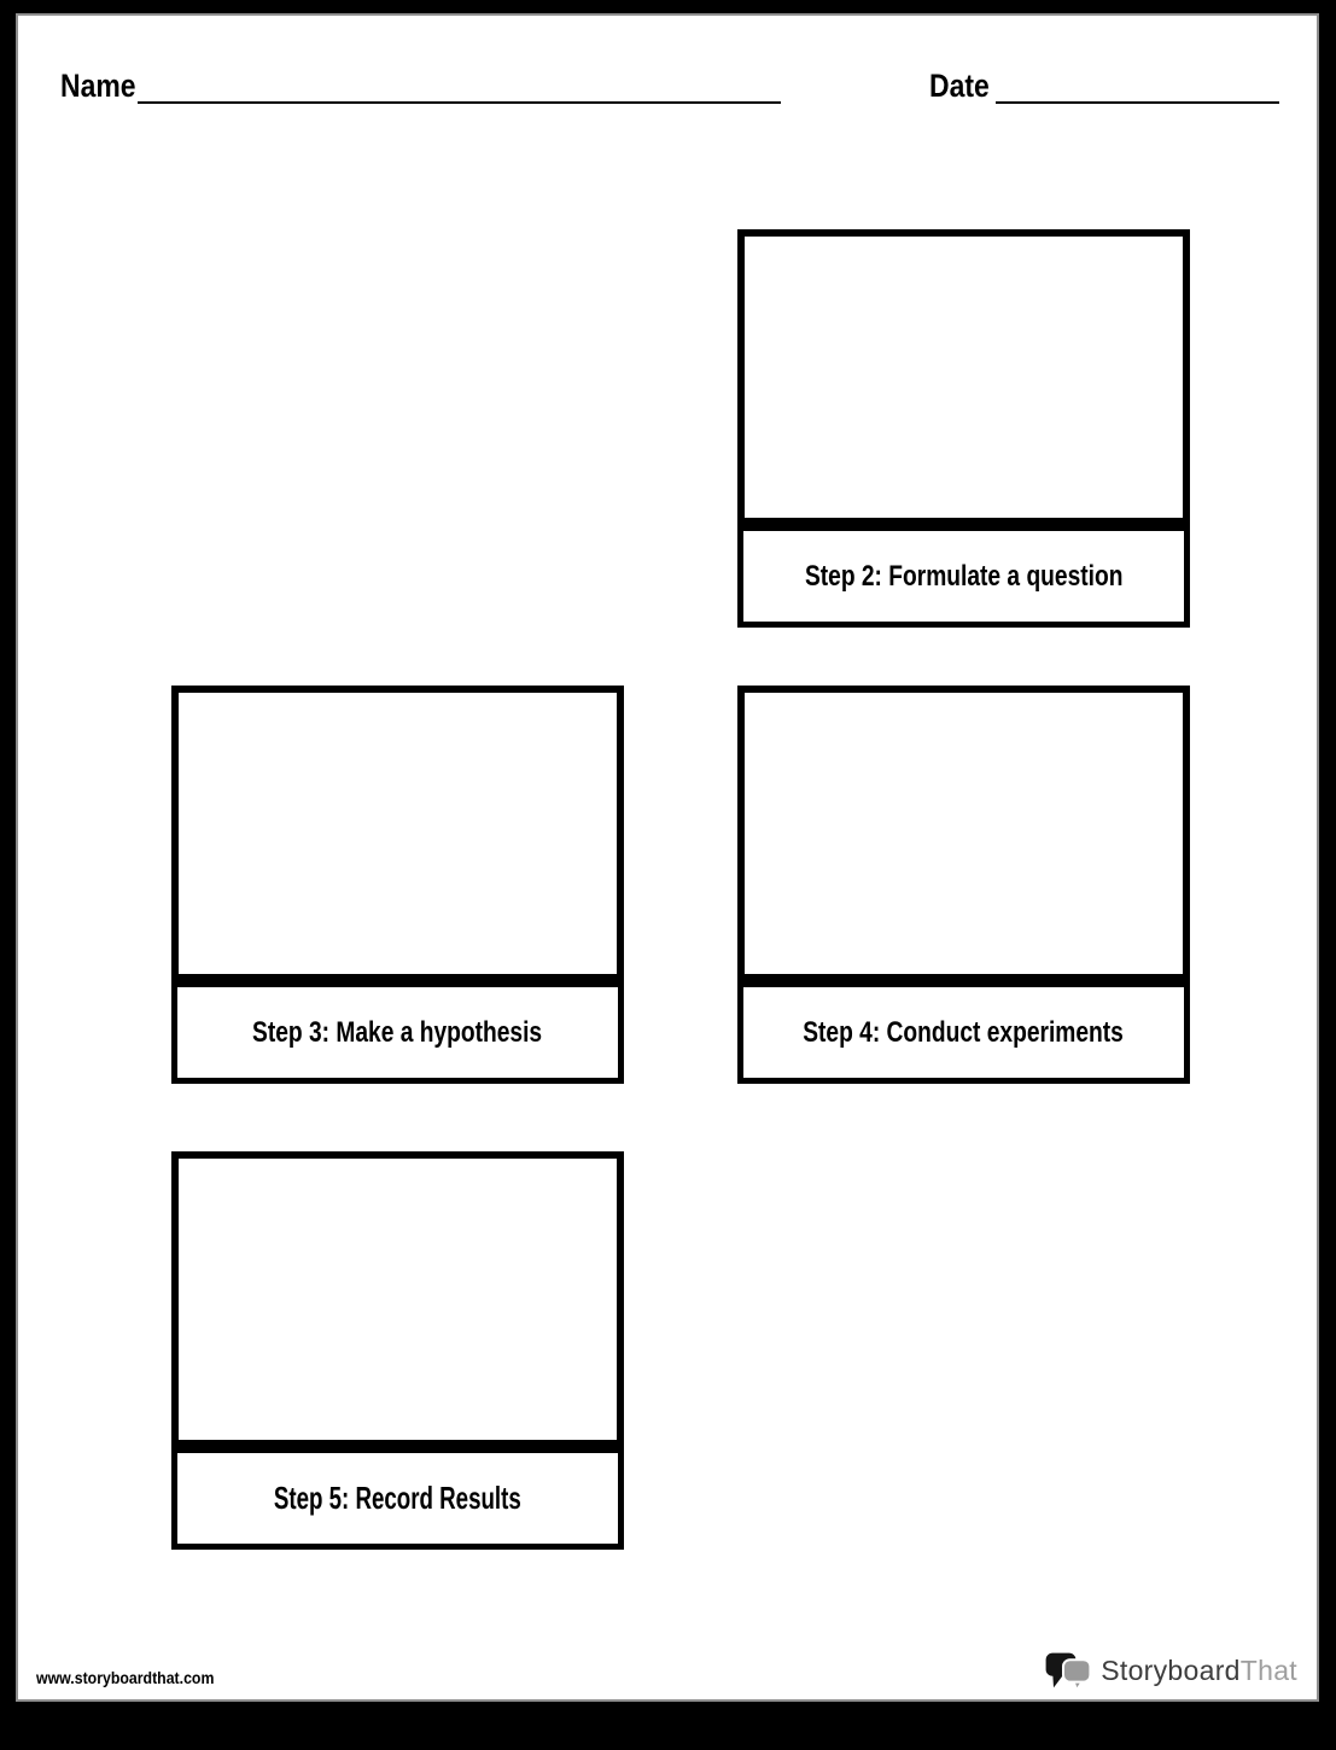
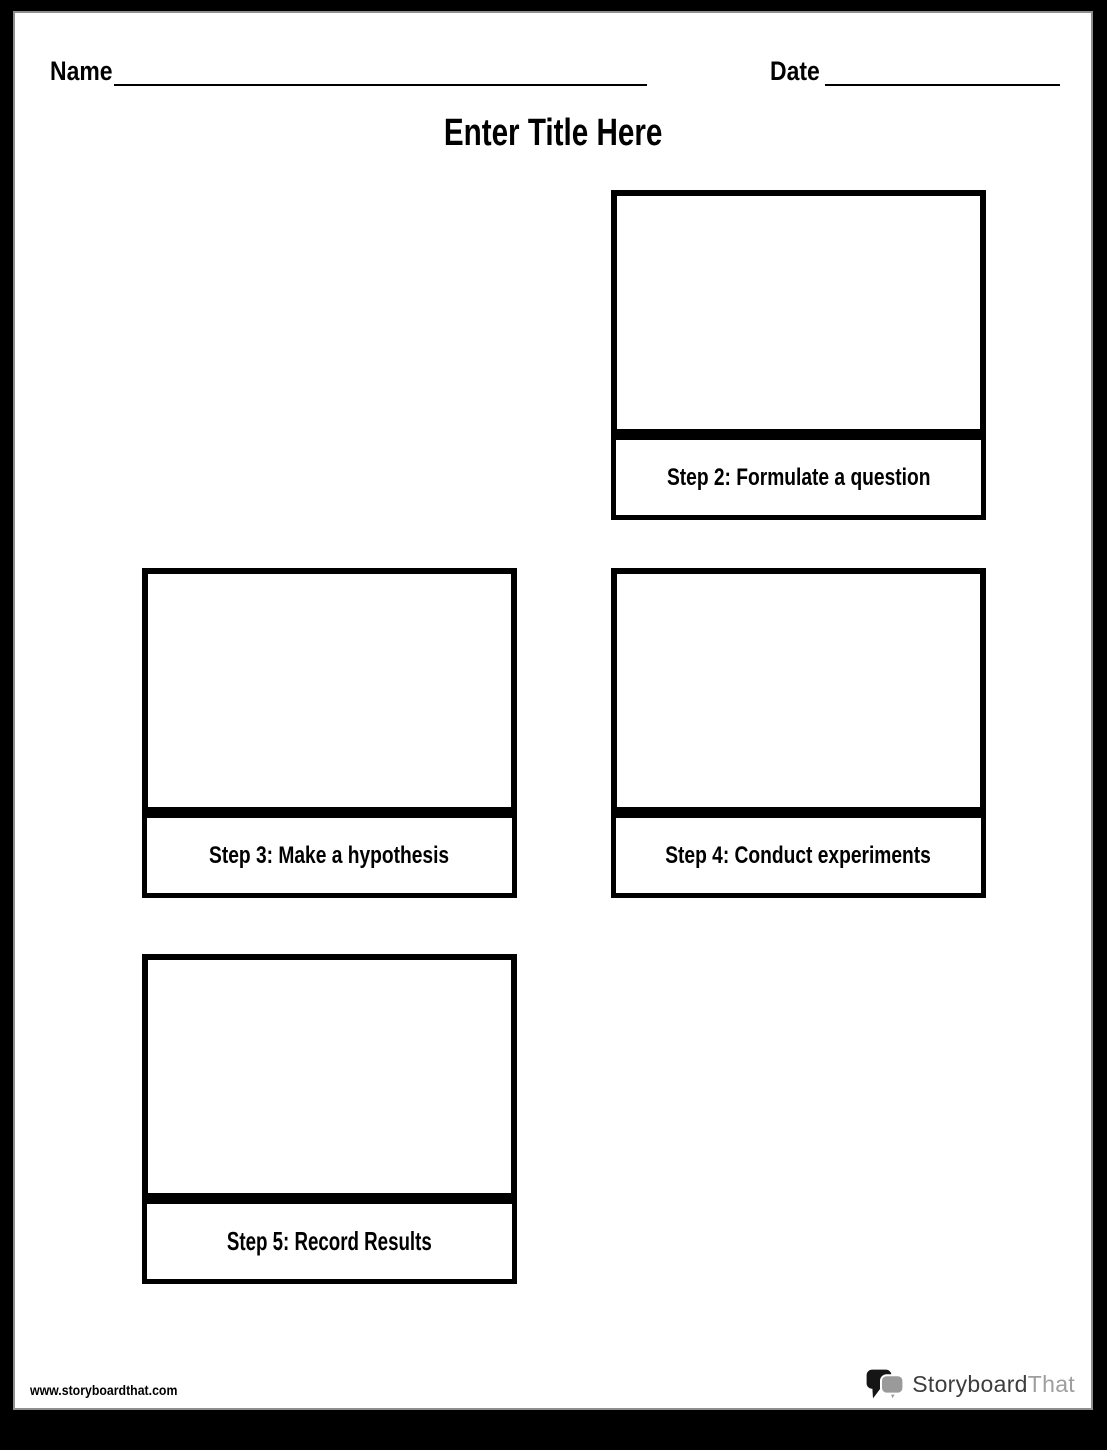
  Name
  Date
+ Enter Title Here
  Step 2: Formulate a question
  Step 3: Make a hypothesis
  Step 4: Conduct experiments
  Step 5: Record Results
  www.storyboardthat.com
  StoryboardThat
